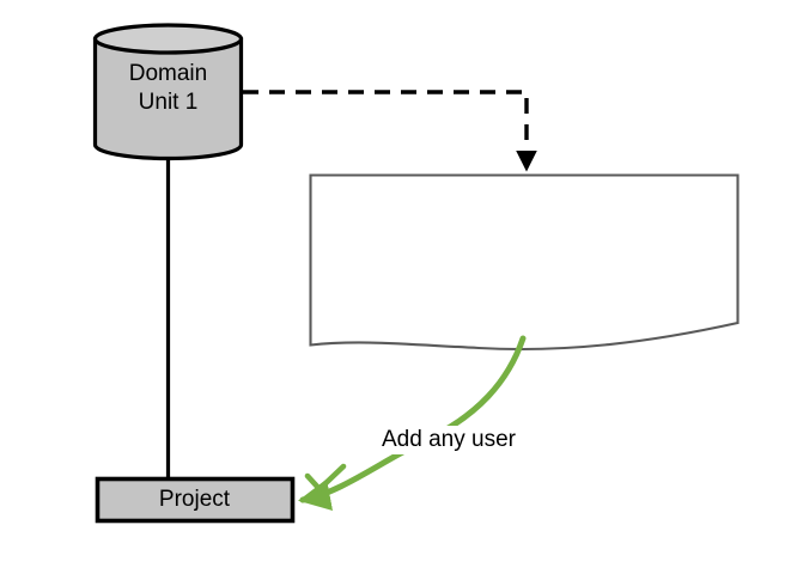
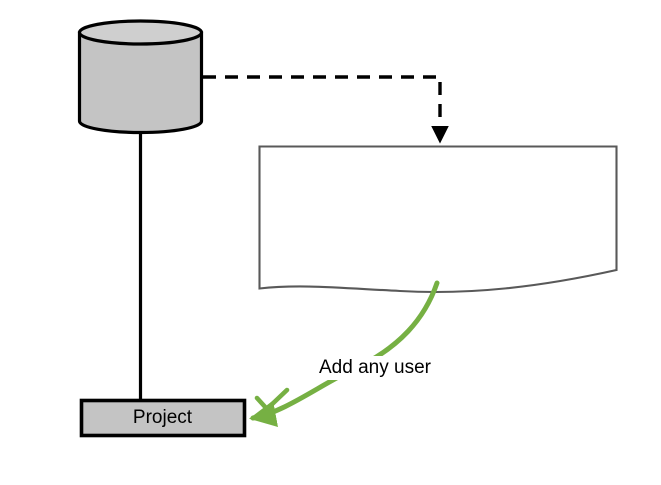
- Domain
- Unit 1
  Project
  Add any user
